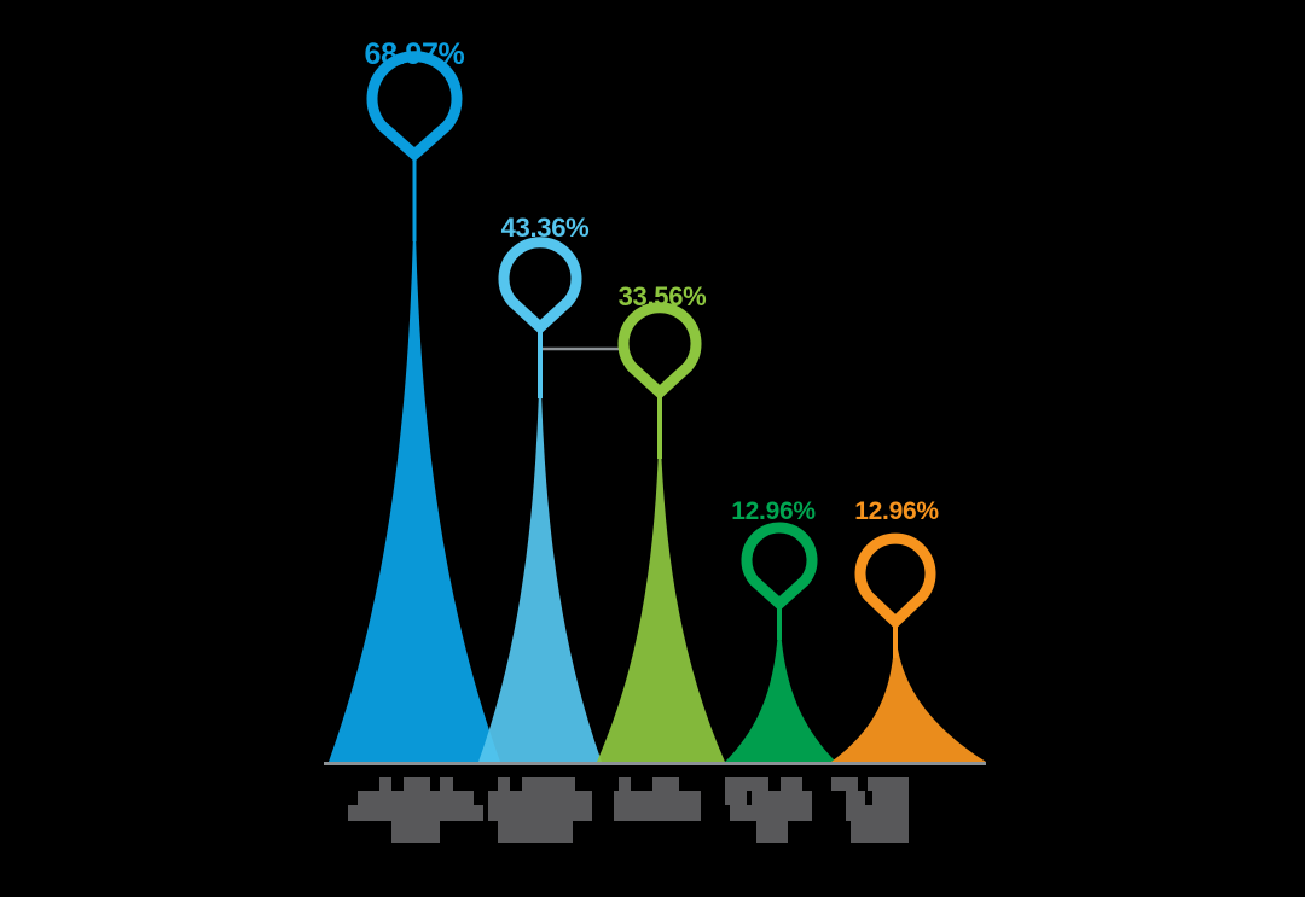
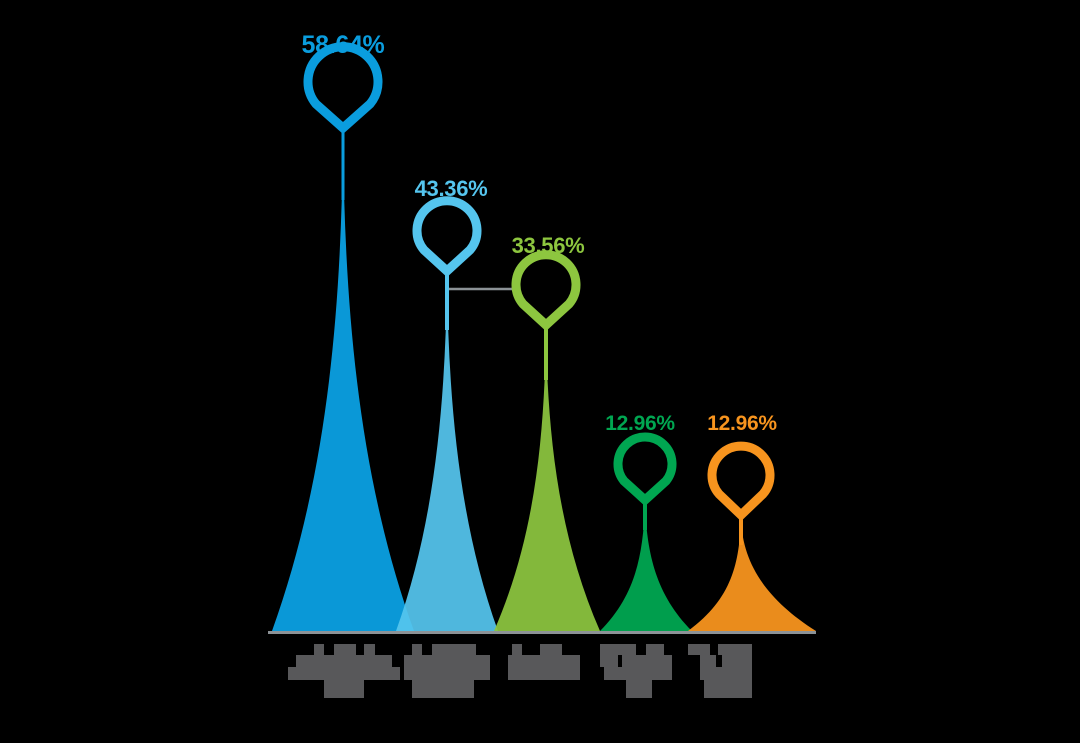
- 68.97%
+ 58.64%
  43.36%
  33.56%
  12.96%
  12.96%
